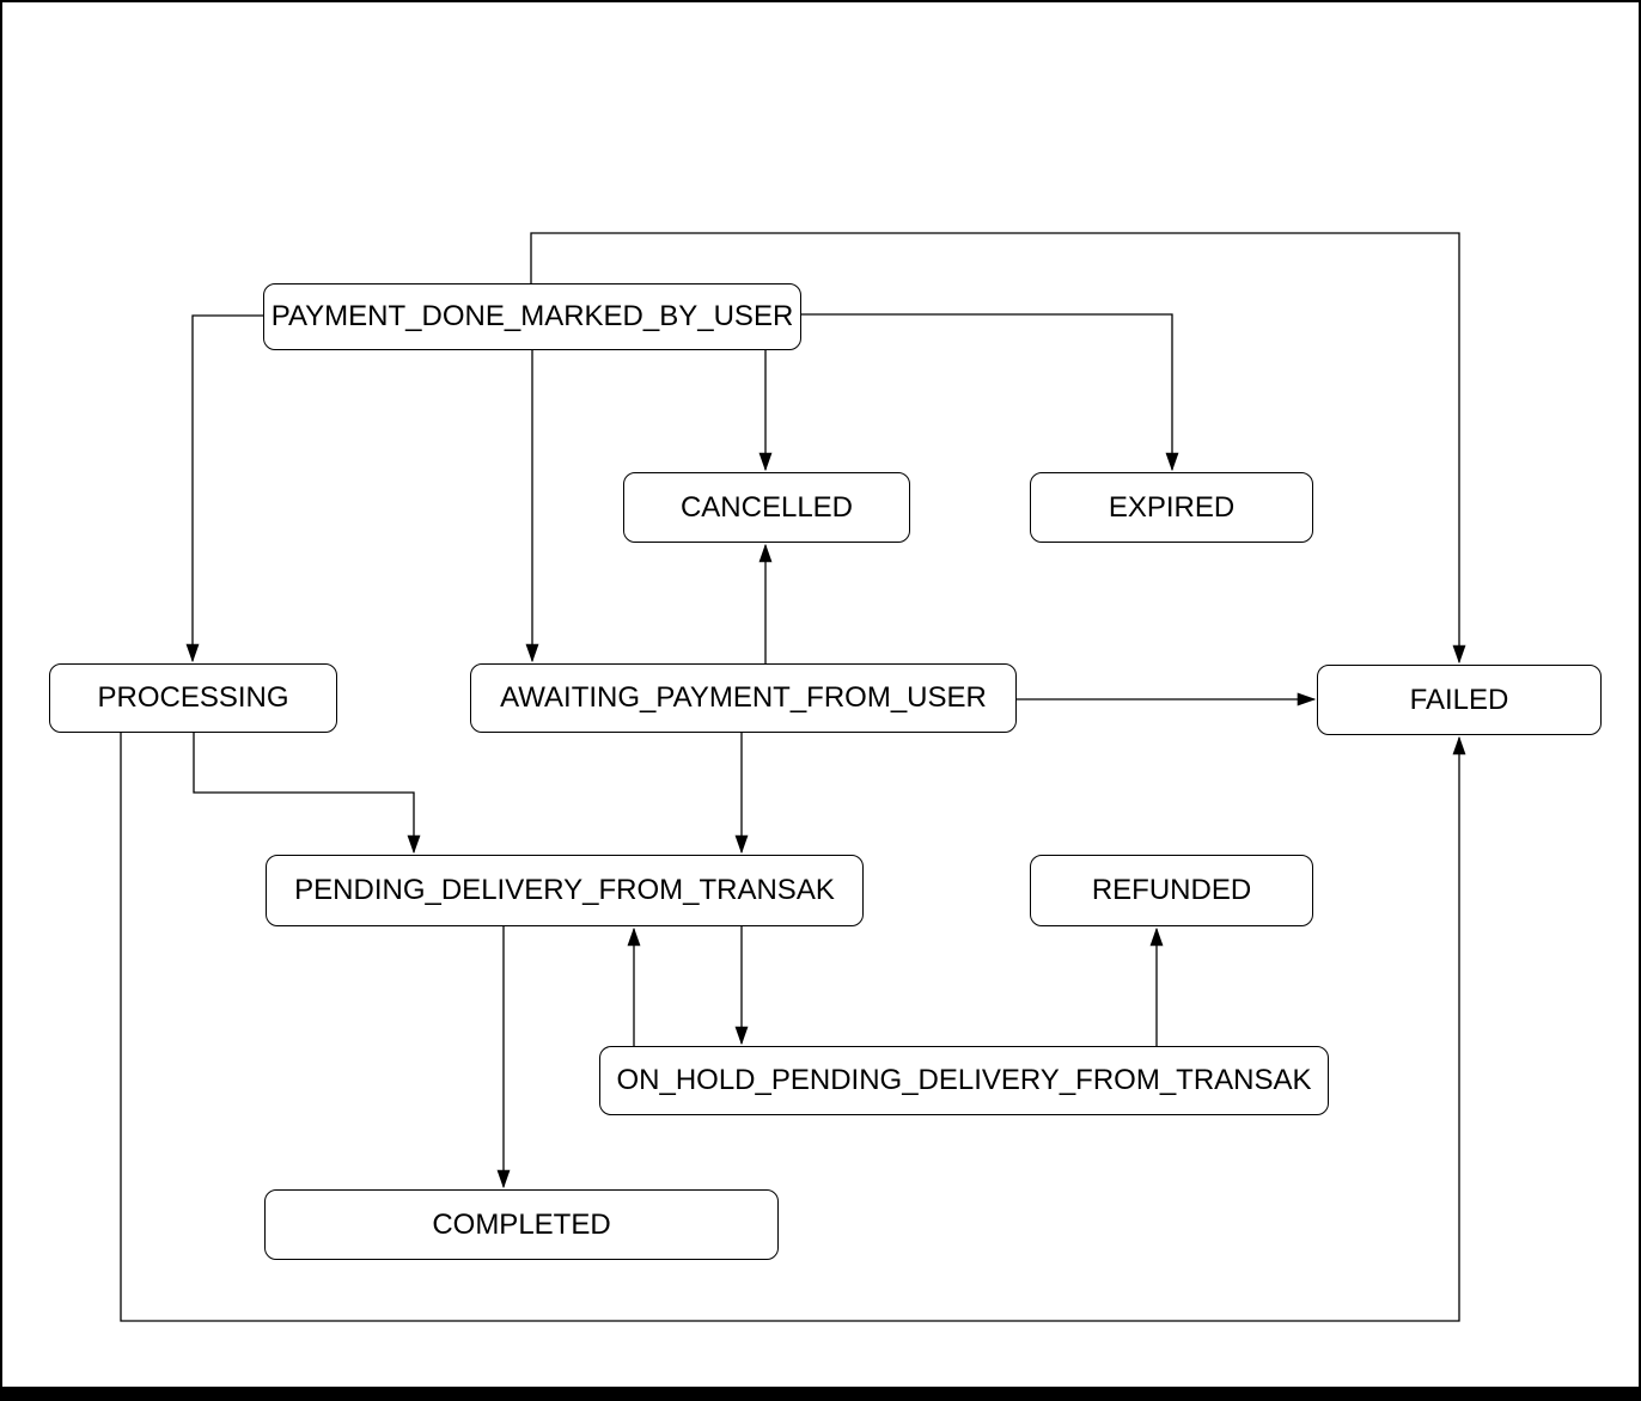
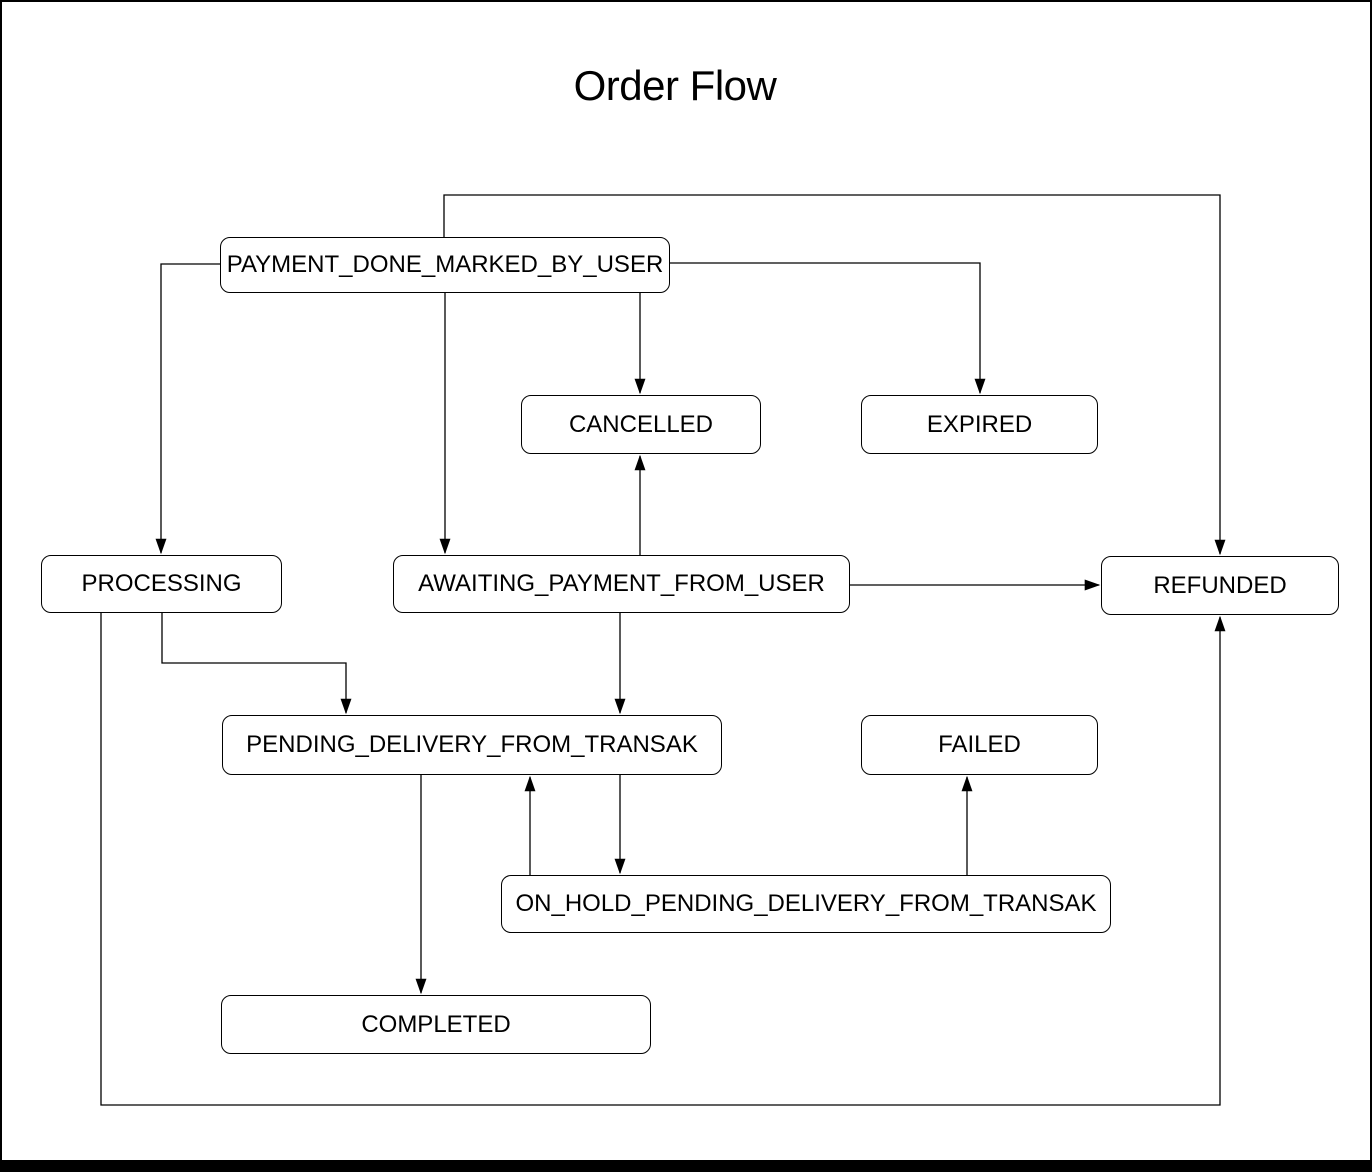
+ Order Flow
  PAYMENT_DONE_MARKED_BY_USER
  CANCELLED
  EXPIRED
  PROCESSING
  AWAITING_PAYMENT_FROM_USER
- FAILED
+ REFUNDED
  PENDING_DELIVERY_FROM_TRANSAK
- REFUNDED
+ FAILED
  ON_HOLD_PENDING_DELIVERY_FROM_TRANSAK
  COMPLETED
